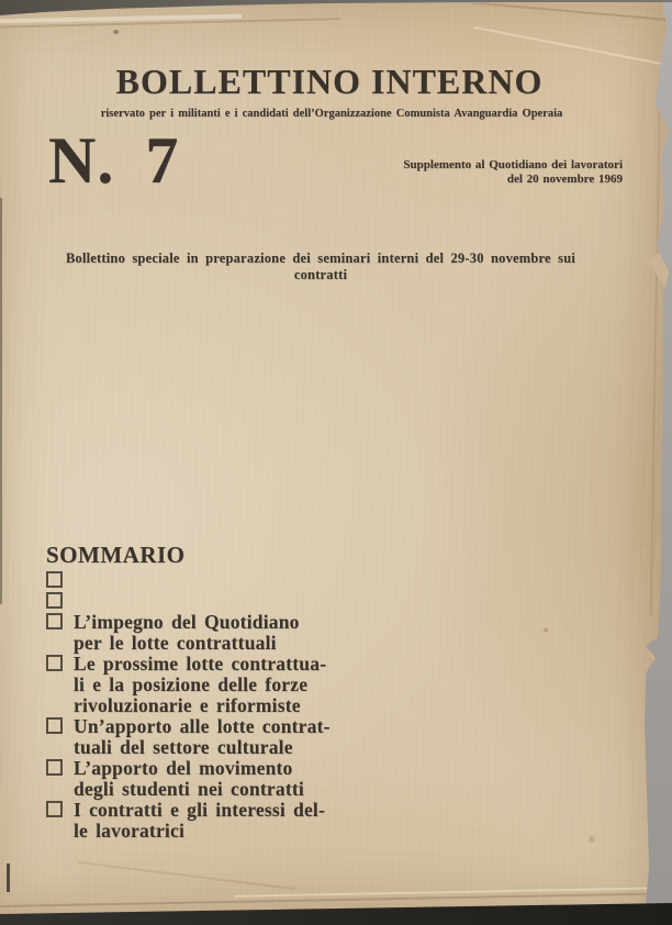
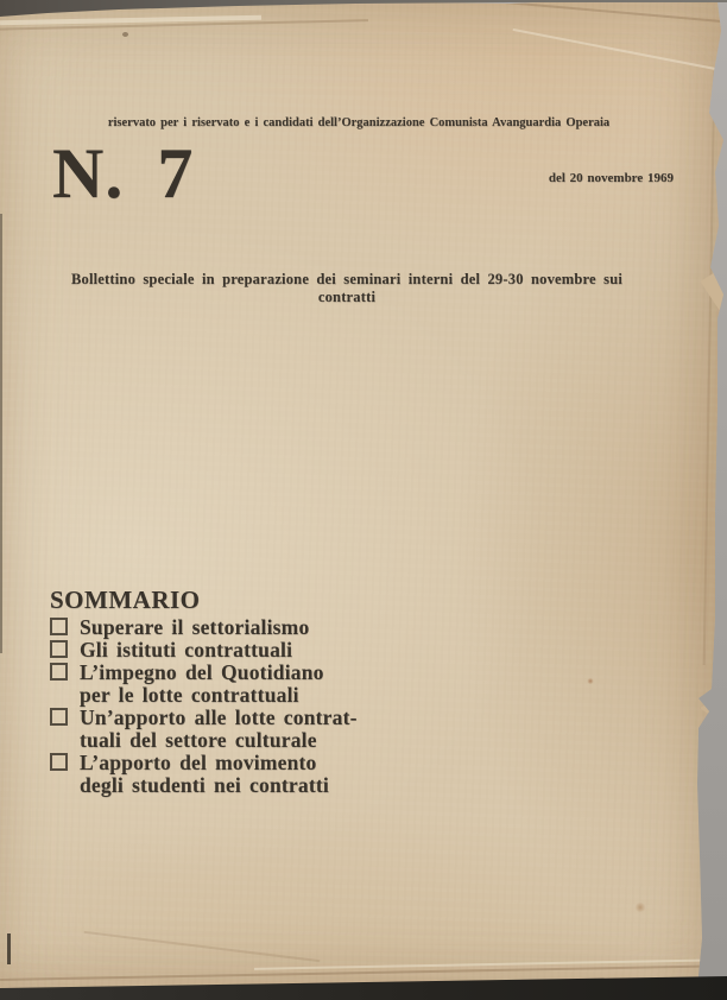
- BOLLETTINO INTERNO
- riservato per i militanti e i candidati dell’Organizzazione Comunista Avanguardia Operaia
+ riservato per i riservato e i candidati dell’Organizzazione Comunista Avanguardia Operaia
  N. 7
- Supplemento al Quotidiano dei lavoratori
  del 20 novembre 1969
  Bollettino speciale in preparazione dei seminari interni del 29-30 novembre sui contratti
  SOMMARIO
+ Superare il settorialismo
+ Gli istituti contrattuali
  L’impegno del Quotidiano
  per le lotte contrattuali
- Le prossime lotte contrattua-
- li e la posizione delle forze
- rivoluzionarie e riformiste
  Un’apporto alle lotte contrat-
  tuali del settore culturale
  L’apporto del movimento
  degli studenti nei contratti
- I contratti e gli interessi del-
- le lavoratrici
